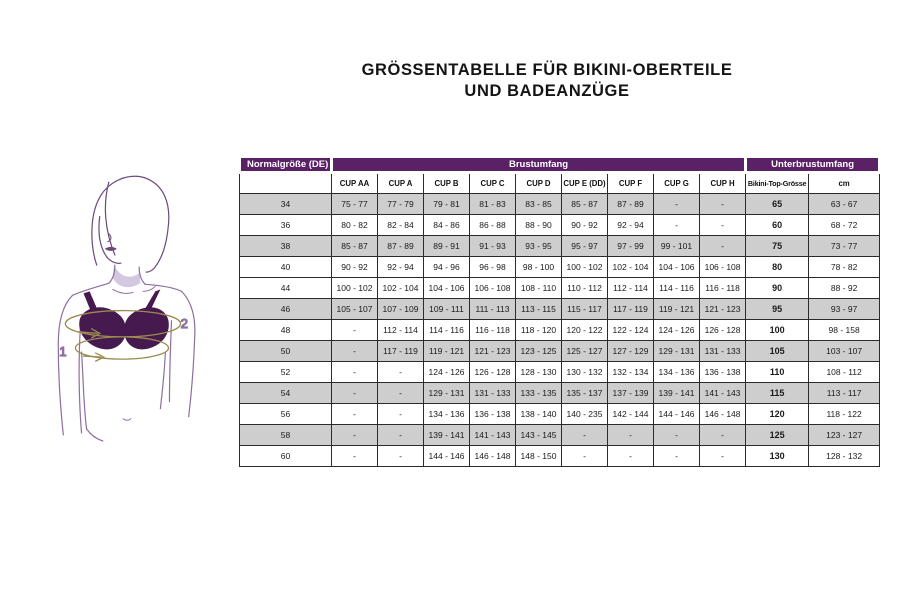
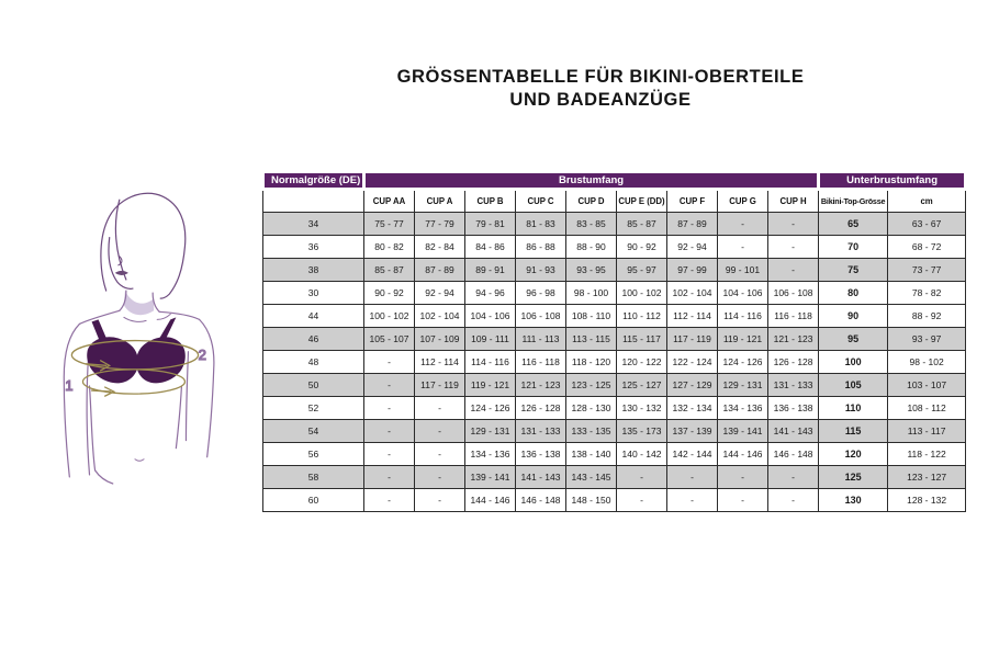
  GRÖSSENTABELLE FÜR BIKINI-OBERTEILE
  UND BADEANZÜGE
  2
  1
  Normalgröße (DE)	Brustumfang	Unterbrustumfang
  	CUP AA	CUP A	CUP B	CUP C	CUP D	CUP E (DD)	CUP F	CUP G	CUP H	Bikini-Top-Grösse	cm
  34	75 - 77	77 - 79	79 - 81	81 - 83	83 - 85	85 - 87	87 - 89	-	-	65	63 - 67
- 36	80 - 82	82 - 84	84 - 86	86 - 88	88 - 90	90 - 92	92 - 94	-	-	60	68 - 72
+ 36	80 - 82	82 - 84	84 - 86	86 - 88	88 - 90	90 - 92	92 - 94	-	-	70	68 - 72
  38	85 - 87	87 - 89	89 - 91	91 - 93	93 - 95	95 - 97	97 - 99	99 - 101	-	75	73 - 77
- 40	90 - 92	92 - 94	94 - 96	96 - 98	98 - 100	100 - 102	102 - 104	104 - 106	106 - 108	80	78 - 82
+ 30	90 - 92	92 - 94	94 - 96	96 - 98	98 - 100	100 - 102	102 - 104	104 - 106	106 - 108	80	78 - 82
  44	100 - 102	102 - 104	104 - 106	106 - 108	108 - 110	110 - 112	112 - 114	114 - 116	116 - 118	90	88 - 92
  46	105 - 107	107 - 109	109 - 111	111 - 113	113 - 115	115 - 117	117 - 119	119 - 121	121 - 123	95	93 - 97
- 48	-	112 - 114	114 - 116	116 - 118	118 - 120	120 - 122	122 - 124	124 - 126	126 - 128	100	98 - 158
+ 48	-	112 - 114	114 - 116	116 - 118	118 - 120	120 - 122	122 - 124	124 - 126	126 - 128	100	98 - 102
  50	-	117 - 119	119 - 121	121 - 123	123 - 125	125 - 127	127 - 129	129 - 131	131 - 133	105	103 - 107
  52	-	-	124 - 126	126 - 128	128 - 130	130 - 132	132 - 134	134 - 136	136 - 138	110	108 - 112
- 54	-	-	129 - 131	131 - 133	133 - 135	135 - 137	137 - 139	139 - 141	141 - 143	115	113 - 117
+ 54	-	-	129 - 131	131 - 133	133 - 135	135 - 173	137 - 139	139 - 141	141 - 143	115	113 - 117
- 56	-	-	134 - 136	136 - 138	138 - 140	140 - 235	142 - 144	144 - 146	146 - 148	120	118 - 122
+ 56	-	-	134 - 136	136 - 138	138 - 140	140 - 142	142 - 144	144 - 146	146 - 148	120	118 - 122
  58	-	-	139 - 141	141 - 143	143 - 145	-	-	-	-	125	123 - 127
  60	-	-	144 - 146	146 - 148	148 - 150	-	-	-	-	130	128 - 132
